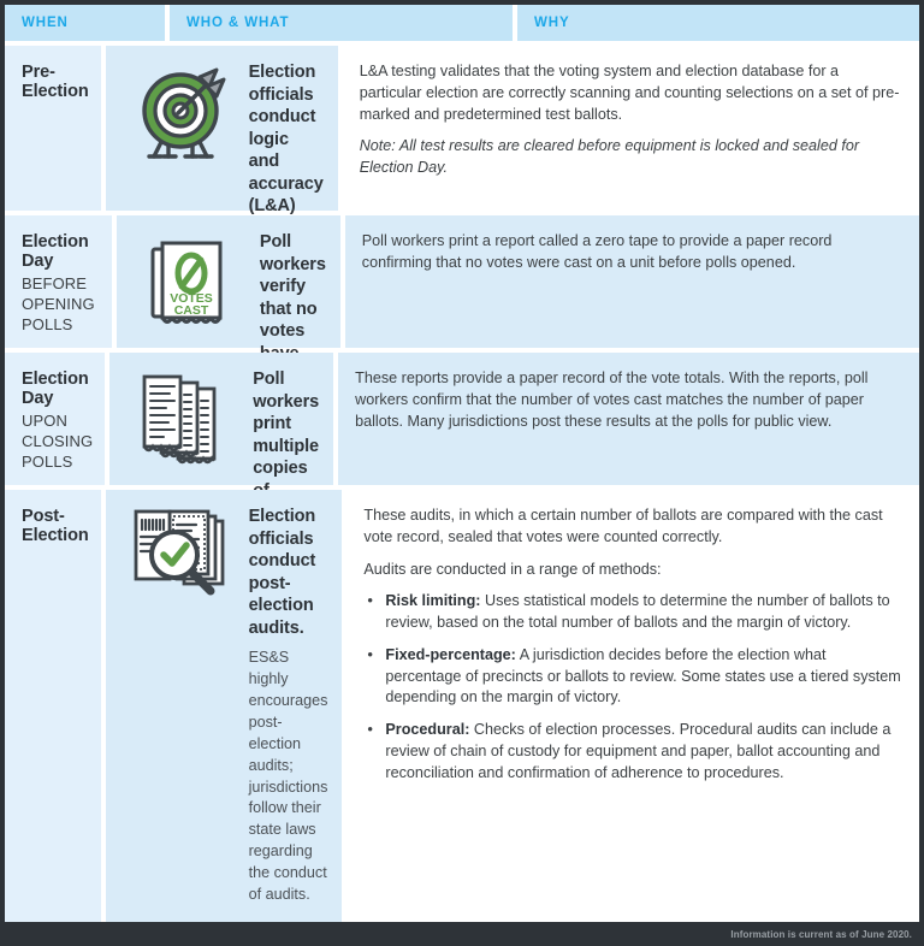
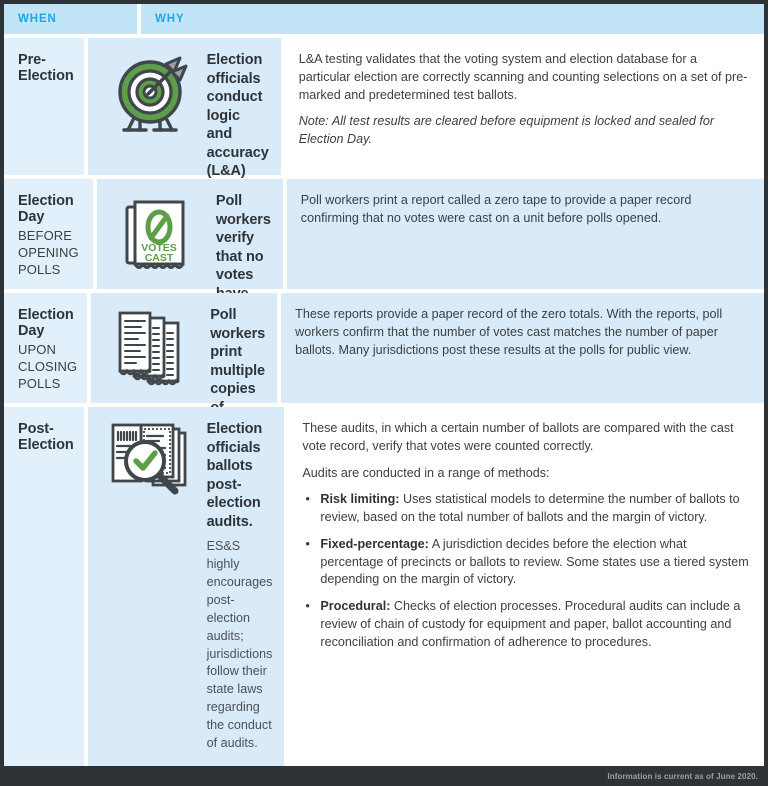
  WHEN
- WHO & WHAT
  WHY
  Pre-Election
  Election officials conduct logic and accuracy (L&A)
  L&A testing validates that the voting system and election database for a particular election are correctly scanning and counting selections on a set of pre-marked and predetermined test ballots.
  Note: All test results are cleared before equipment is locked and sealed for Election Day.
  Election Day
  BEFORE OPENING POLLS
  VOTES
  CAST
  Poll workers print a report called a zero tape to provide a paper record confirming that no votes were cast on a unit before polls opened.
  Election Day
  UPON CLOSING POLLS
- These reports provide a paper record of the vote totals. With the reports, poll workers confirm that the number of votes cast matches the number of paper ballots. Many jurisdictions post these results at the polls for public view.
+ These reports provide a paper record of the zero totals. With the reports, poll workers confirm that the number of votes cast matches the number of paper ballots. Many jurisdictions post these results at the polls for public view.
  Post-Election
- Election officials conduct post-election audits.
+ Election officials ballots post-election audits.
  ES&S highly encourages post-election audits; jurisdictions follow their state laws regarding the conduct of audits.
- These audits, in which a certain number of ballots are compared with the cast vote record, sealed that votes were counted correctly.
+ These audits, in which a certain number of ballots are compared with the cast vote record, verify that votes were counted correctly.
  Audits are conducted in a range of methods:
  Risk limiting: Uses statistical models to determine the number of ballots to review, based on the total number of ballots and the margin of victory.
  Fixed-percentage: A jurisdiction decides before the election what percentage of precincts or ballots to review. Some states use a tiered system depending on the margin of victory.
  Procedural: Checks of election processes. Procedural audits can include a review of chain of custody for equipment and paper, ballot accounting and reconciliation and confirmation of adherence to procedures.
  Information is current as of June 2020.
